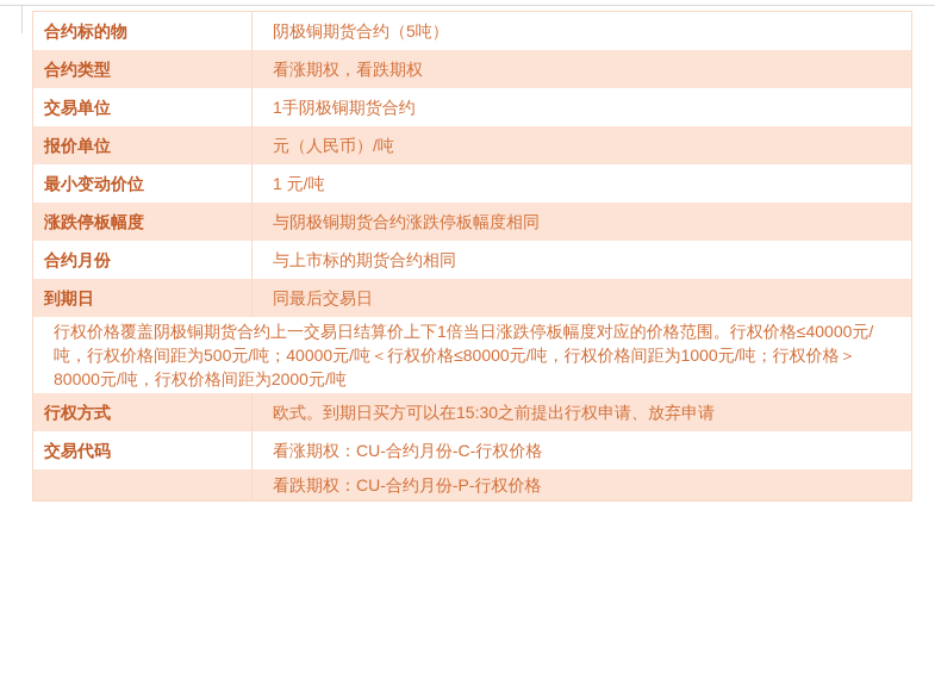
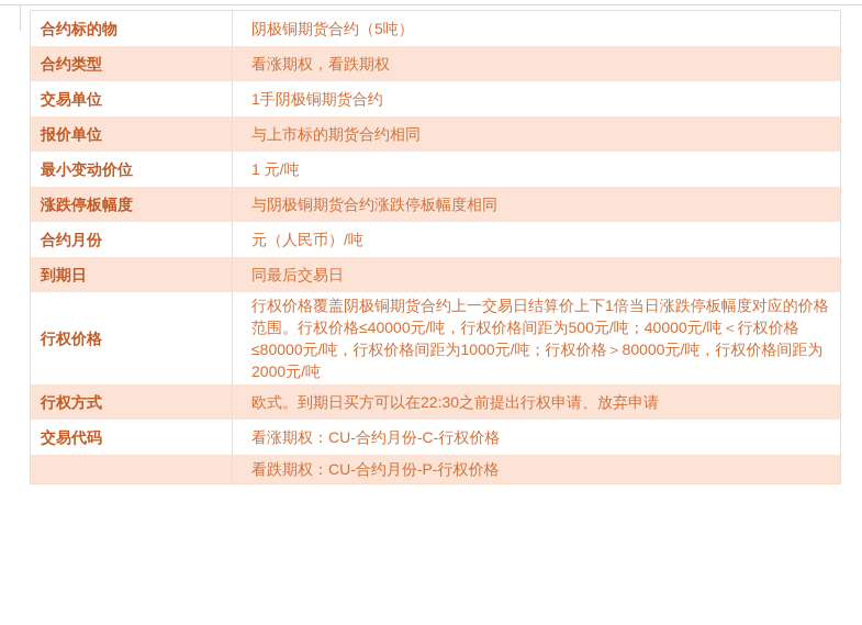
  合约标的物
  阴极铜期货合约（5吨）
  合约类型
  看涨期权，看跌期权
  交易单位
  1手阴极铜期货合约
  报价单位
- 元（人民币）/吨
+ 与上市标的期货合约相同
  最小变动价位
  1 元/吨
  涨跌停板幅度
  与阴极铜期货合约涨跌停板幅度相同
  合约月份
- 与上市标的期货合约相同
+ 元（人民币）/吨
  到期日
  同最后交易日
+ 行权价格
  行权价格覆盖阴极铜期货合约上一交易日结算价上下1倍当日涨跌停板幅度对应的价格范围。行权价格≤40000元/吨，行权价格间距为500元/吨；40000元/吨＜行权价格≤80000元/吨，行权价格间距为1000元/吨；行权价格＞80000元/吨，行权价格间距为2000元/吨
  行权方式
- 欧式。到期日买方可以在15:30之前提出行权申请、放弃申请
+ 欧式。到期日买方可以在22:30之前提出行权申请、放弃申请
  交易代码
  看涨期权：CU-合约月份-C-行权价格
  看跌期权：CU-合约月份-P-行权价格
